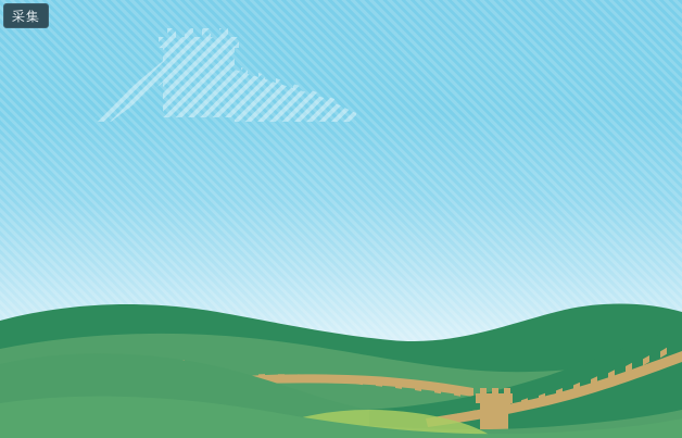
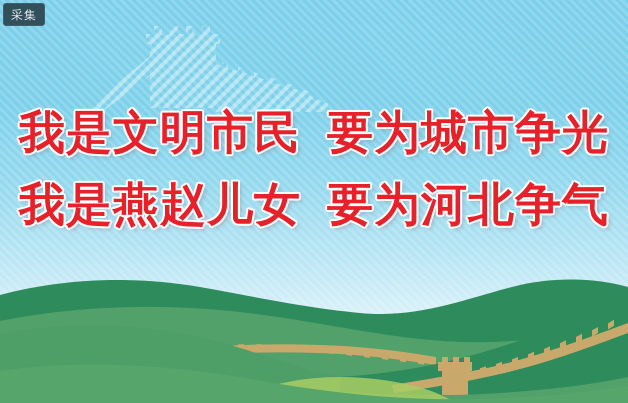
+ 我是文明市民 要为城市争光
+ 我是燕赵儿女 要为河北争气
  采集
